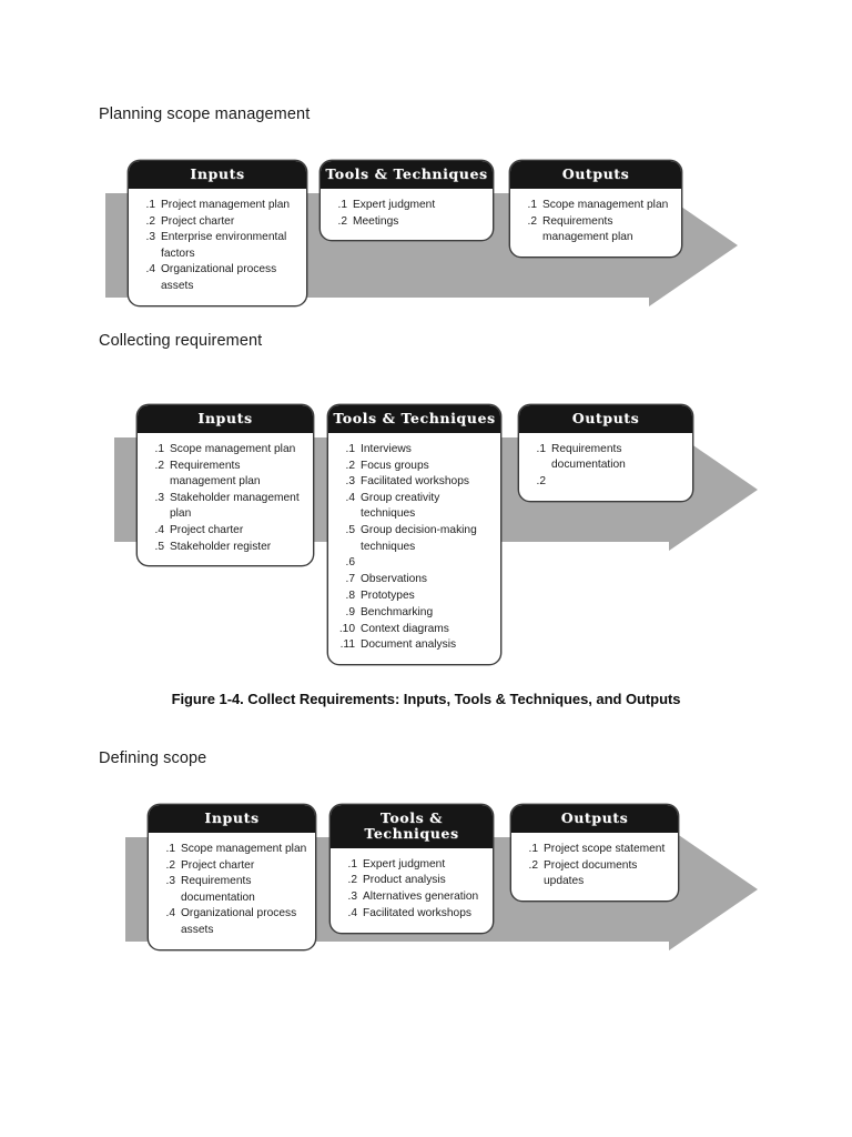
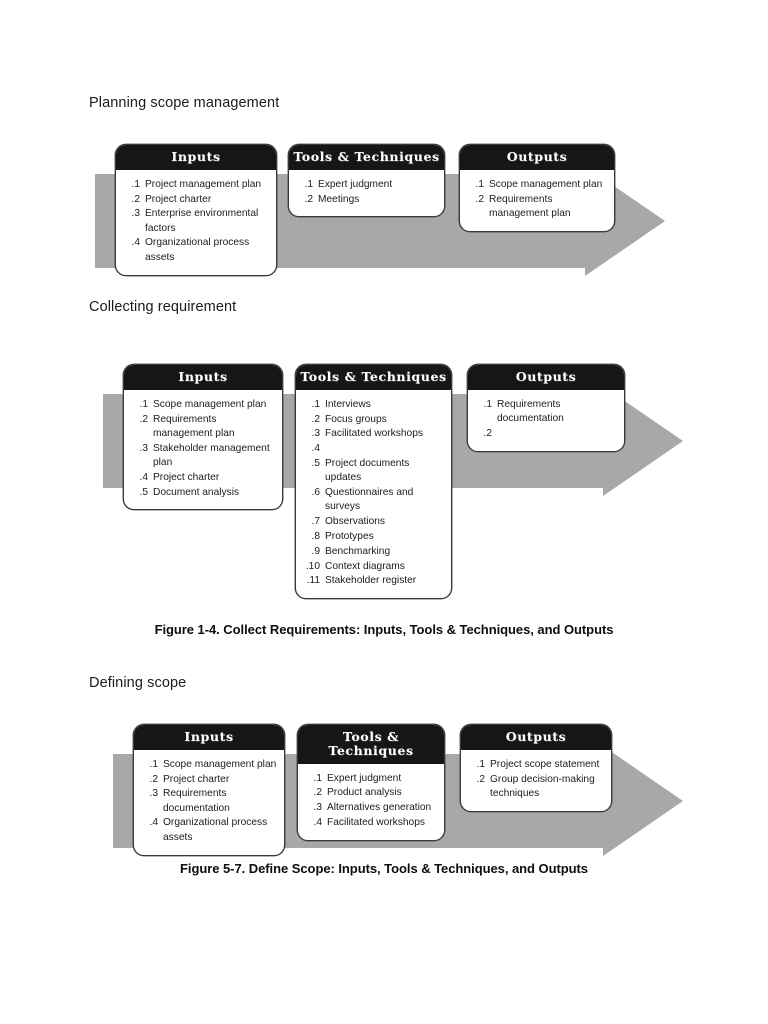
  Planning scope management
  Inputs
  .1
  Project management plan
  .2
  Project charter
  .3
  Enterprise environmental factors
  .4
  Organizational process assets
  Tools & Techniques
  .1
  Expert judgment
  .2
  Meetings
  Outputs
  .1
  Scope management plan
  .2
  Requirements management plan
  Collecting requirement
  Inputs
  .1
  Scope management plan
  .2
  Requirements management plan
  .3
  Stakeholder management plan
  .4
  Project charter
  .5
- Stakeholder register
+ Document analysis
  Tools & Techniques
  .1
  Interviews
  .2
  Focus groups
  .3
  Facilitated workshops
  .4
- Group creativity techniques
  .5
- Group decision-making techniques
+ Project documents updates
  .6
+ Questionnaires and surveys
  .7
  Observations
  .8
  Prototypes
  .9
  Benchmarking
  .10
  Context diagrams
  .11
- Document analysis
+ Stakeholder register
  Outputs
  .1
  Requirements documentation
  .2
  Figure 1-4. Collect Requirements: Inputs, Tools & Techniques, and Outputs
  Defining scope
  Inputs
  .1
  Scope management plan
  .2
  Project charter
  .3
  Requirements documentation
  .4
  Organizational process assets
  Tools & Techniques
  .1
  Expert judgment
  .2
  Product analysis
  .3
  Alternatives generation
  .4
  Facilitated workshops
  Outputs
  .1
  Project scope statement
  .2
- Project documents updates
+ Group decision-making techniques
+ Figure 5-7. Define Scope: Inputs, Tools & Techniques, and Outputs
